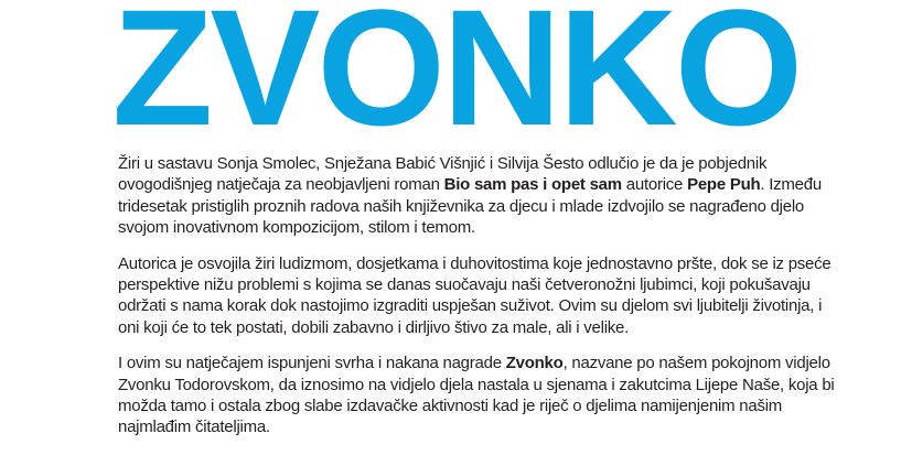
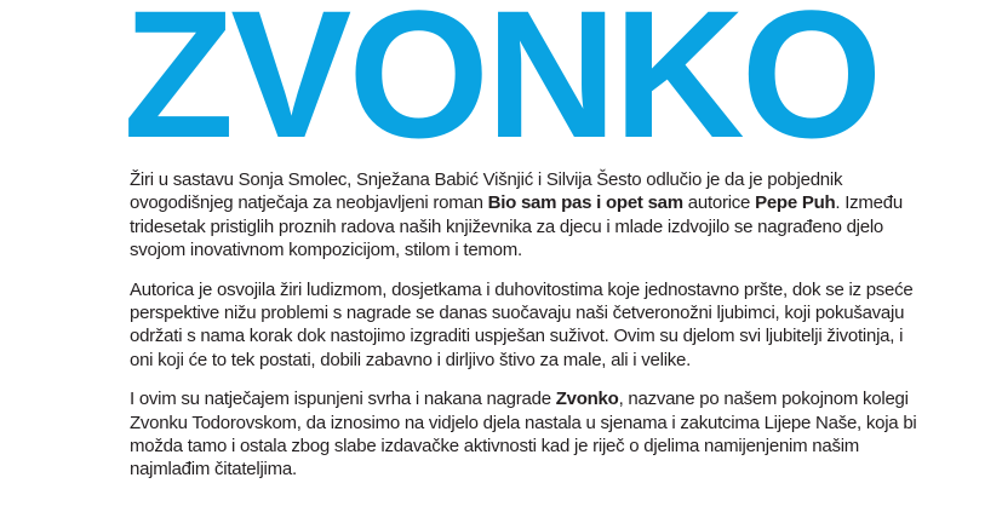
  ZVONKO
  Žiri u sastavu Sonja Smolec, Snježana Babić Višnjić i Silvija Šesto odlučio je da je pobjednik ovogodišnjeg natječaja za neobjavljeni roman Bio sam pas i opet sam autorice Pepe Puh. Između tridesetak pristiglih proznih radova naših književnika za djecu i mlade izdvojilo se nagrađeno djelo svojom inovativnom kompozicijom, stilom i temom.
- Autorica je osvojila žiri ludizmom, dosjetkama i duhovitostima koje jednostavno pršte, dok se iz pseće perspektive nižu problemi s kojima se danas suočavaju naši četveronožni ljubimci, koji pokušavaju održati s nama korak dok nastojimo izgraditi uspješan suživot. Ovim su djelom svi ljubitelji životinja, i oni koji će to tek postati, dobili zabavno i dirljivo štivo za male, ali i velike.
+ Autorica je osvojila žiri ludizmom, dosjetkama i duhovitostima koje jednostavno pršte, dok se iz pseće perspektive nižu problemi s nagrade se danas suočavaju naši četveronožni ljubimci, koji pokušavaju održati s nama korak dok nastojimo izgraditi uspješan suživot. Ovim su djelom svi ljubitelji životinja, i oni koji će to tek postati, dobili zabavno i dirljivo štivo za male, ali i velike.
- I ovim su natječajem ispunjeni svrha i nakana nagrade Zvonko, nazvane po našem pokojnom vidjelo Zvonku Todorovskom, da iznosimo na vidjelo djela nastala u sjenama i zakutcima Lijepe Naše, koja bi možda tamo i ostala zbog slabe izdavačke aktivnosti kad je riječ o djelima namijenjenim našim najmlađim čitateljima.
+ I ovim su natječajem ispunjeni svrha i nakana nagrade Zvonko, nazvane po našem pokojnom kolegi Zvonku Todorovskom, da iznosimo na vidjelo djela nastala u sjenama i zakutcima Lijepe Naše, koja bi možda tamo i ostala zbog slabe izdavačke aktivnosti kad je riječ o djelima namijenjenim našim najmlađim čitateljima.
